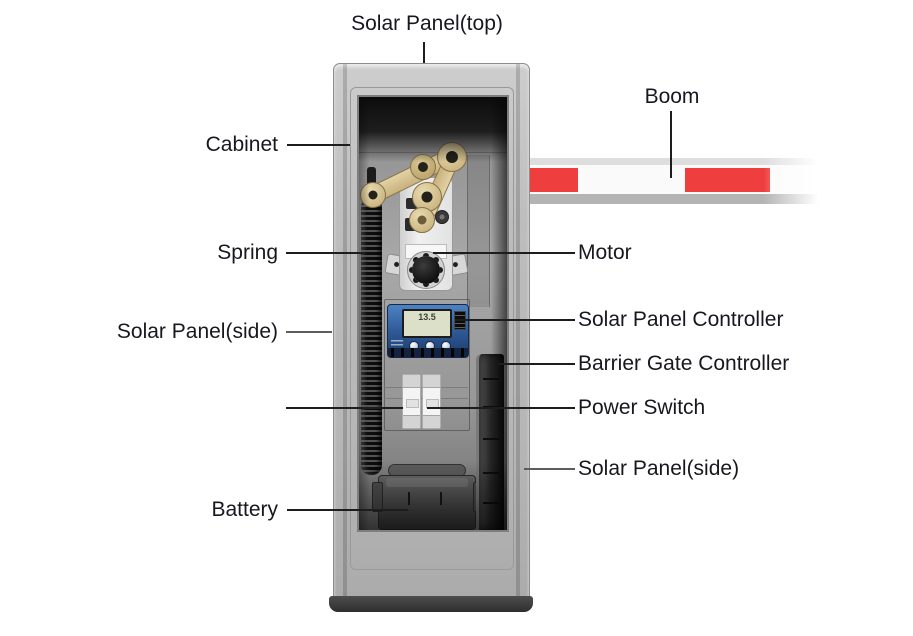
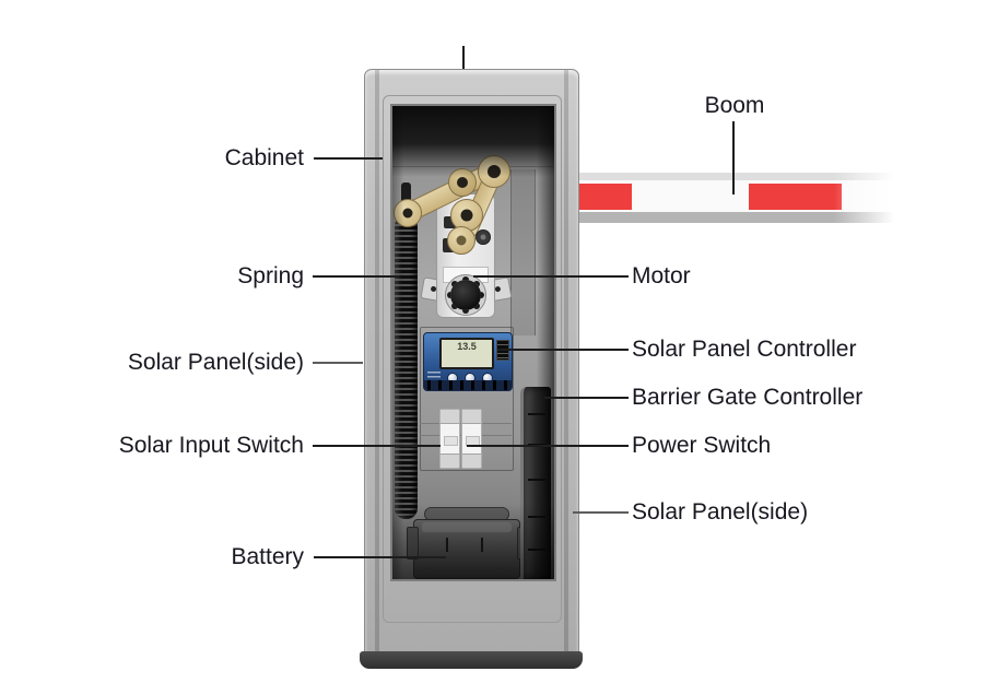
- Solar Panel(top)
  Boom
  Cabinet
  Spring
  Solar Panel(side)
+ Solar Input Switch
  Battery
  Motor
  Solar Panel Controller
  Barrier Gate Controller
  Power Switch
  Solar Panel(side)
